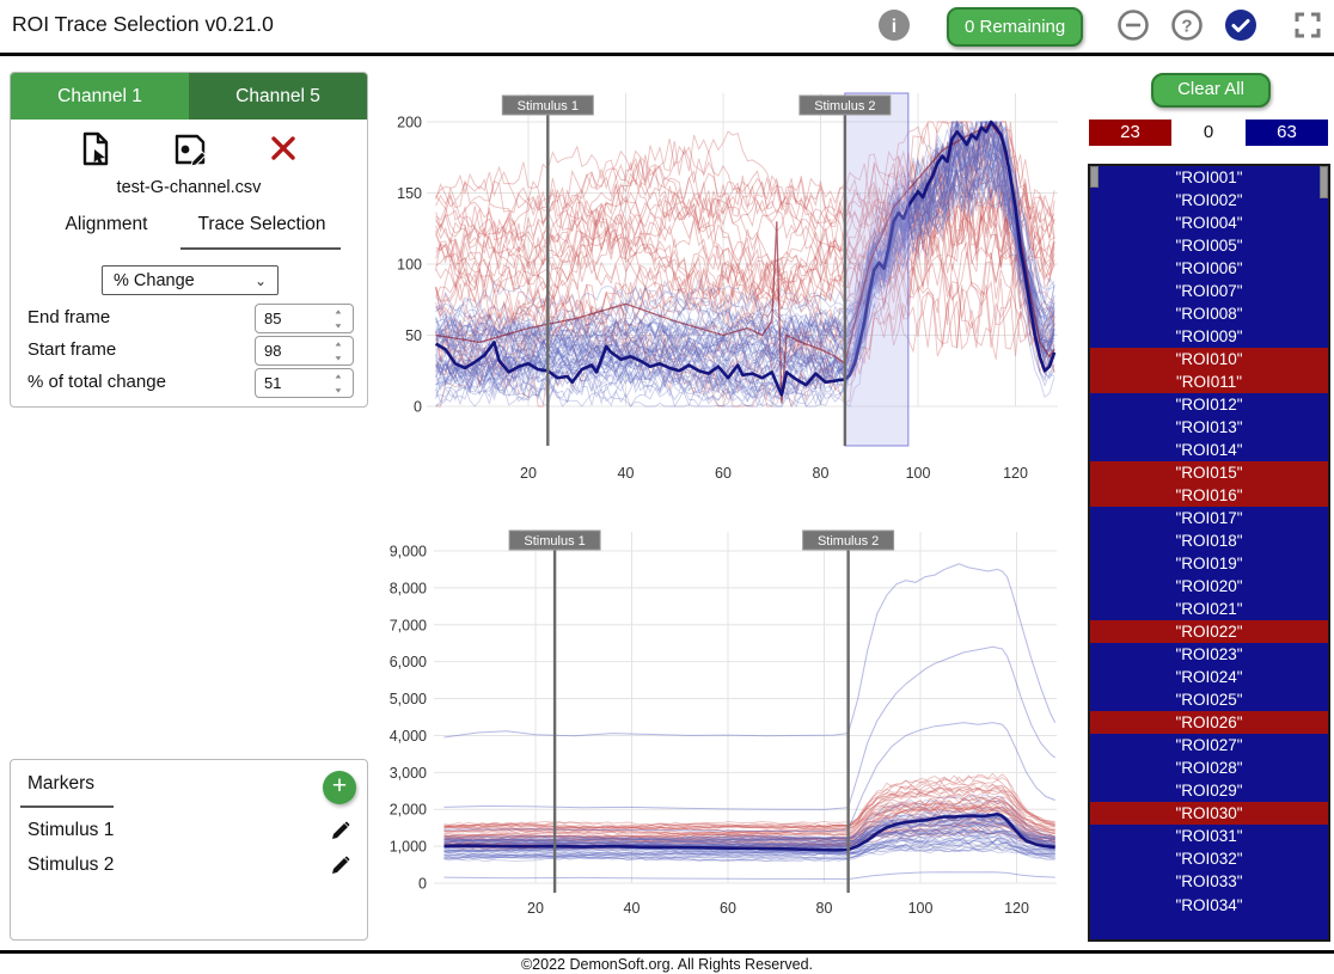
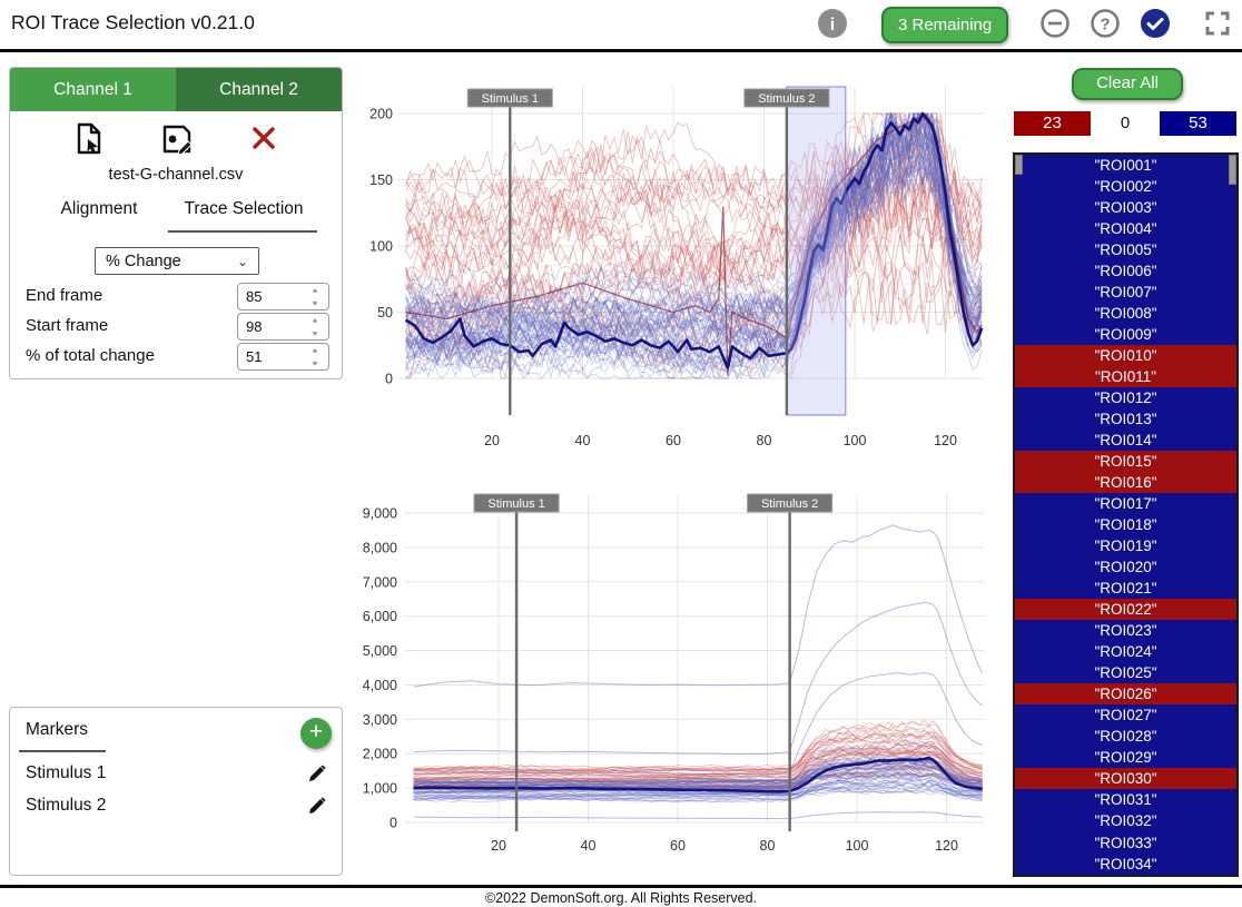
  ROI Trace Selection v0.21.0
  i
- 0 Remaining
+ 3 Remaining
  ?
  Channel 1
- Channel 5
+ Channel 2
  test-G-channel.csv
  Alignment
  Trace Selection
  % Change
  ⌄
  End frame
  85
  Start frame
  98
  % of total change
  51
  Markers
  +
  Stimulus 1
  Stimulus 2
  Stimulus 1
  Stimulus 2
  20
  40
  60
  80
  100
  120
  0
  50
  100
  150
  200
  Stimulus 1
  Stimulus 2
  20
  40
  60
  80
  100
  120
  0
  1,000
  2,000
  3,000
  4,000
  5,000
  6,000
  7,000
  8,000
  9,000
  Clear All
  23
  0
- 63
+ 53
  "ROI001"
  "ROI002"
+ "ROI003"
  "ROI004"
  "ROI005"
  "ROI006"
  "ROI007"
  "ROI008"
  "ROI009"
  "ROI010"
  "ROI011"
  "ROI012"
  "ROI013"
  "ROI014"
  "ROI015"
  "ROI016"
  "ROI017"
  "ROI018"
  "ROI019"
  "ROI020"
  "ROI021"
  "ROI022"
  "ROI023"
  "ROI024"
  "ROI025"
  "ROI026"
  "ROI027"
  "ROI028"
  "ROI029"
  "ROI030"
  "ROI031"
  "ROI032"
  "ROI033"
  "ROI034"
  ©2022 DemonSoft.org. All Rights Reserved.
